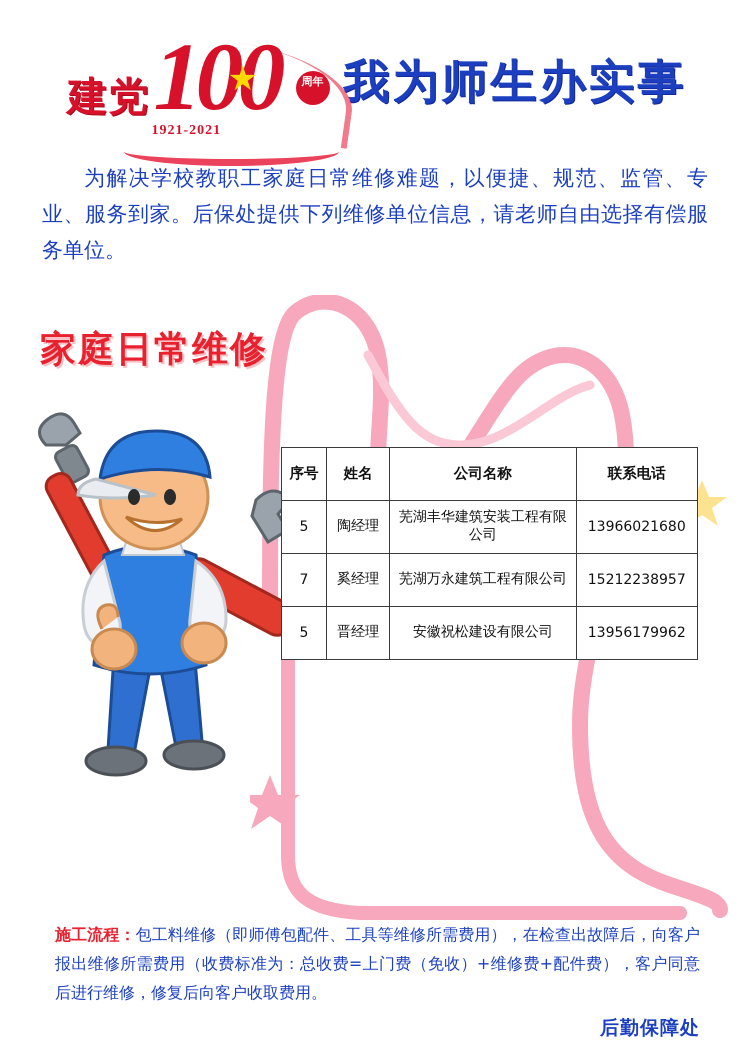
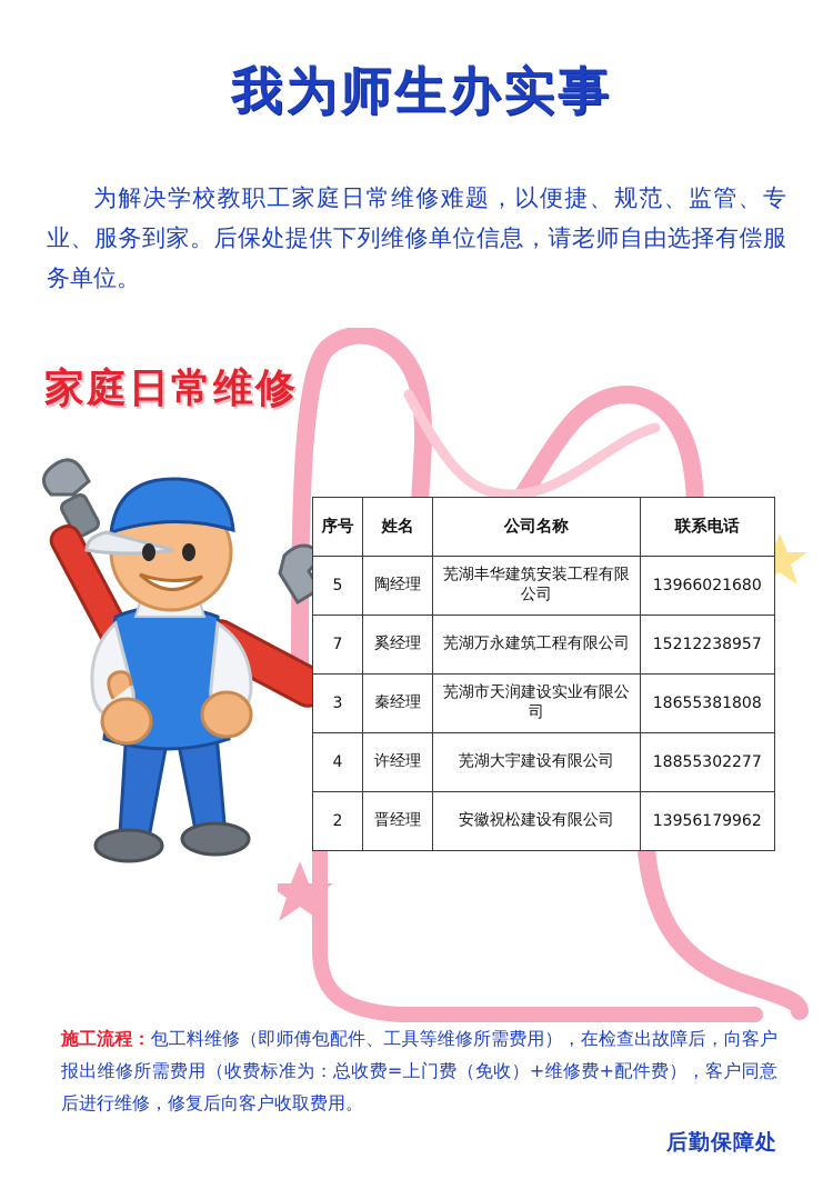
- 建党
- 100
- ★
- 周年
- 1921-2021
  我为师生办实事
  为解决学校教职工家庭日常维修难题，以便捷、规范、监管、专业、服务到家。后保处提供下列维修单位信息，请老师自由选择有偿服务单位。
  家庭日常维修
  序号	姓名	公司名称	联系电话
  5	陶经理	芜湖丰华建筑安装工程有限公司	13966021680
  7	奚经理	芜湖万永建筑工程有限公司	15212238957
+ 3	秦经理	芜湖市天润建设实业有限公司	18655381808
+ 4	许经理	芜湖大宇建设有限公司	18855302277
- 5	晋经理	安徽祝松建设有限公司	13956179962
+ 2	晋经理	安徽祝松建设有限公司	13956179962
  施工流程：包工料维修（即师傅包配件、工具等维修所需费用），在检查出故障后，向客户报出维修所需费用（收费标准为：总收费=上门费（免收）+维修费+配件费），客户同意后进行维修，修复后向客户收取费用。
  后勤保障处
